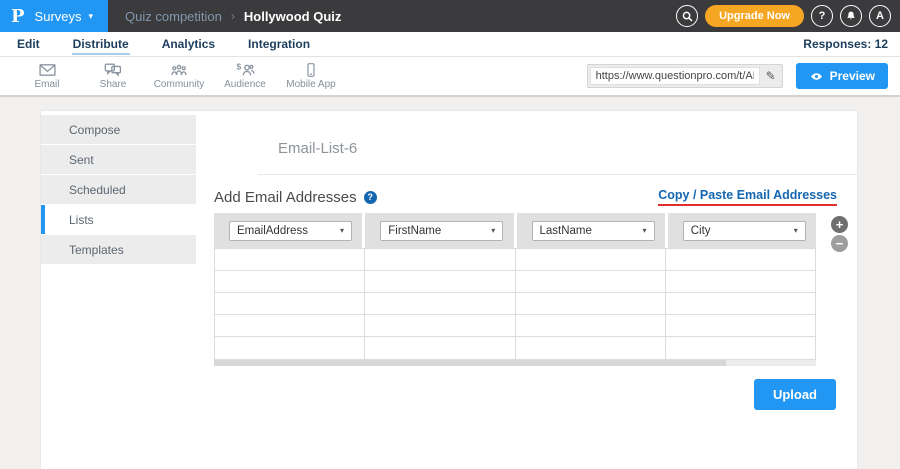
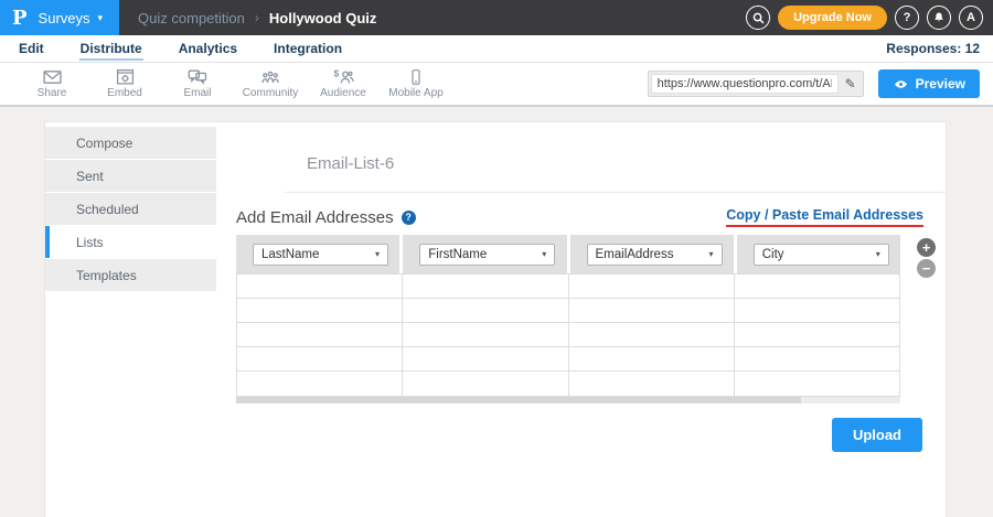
  P
  Surveys
  ▾
  Quiz competition
  ›
  Hollywood Quiz
  Upgrade Now
  ?
  A
  Edit
  Distribute
  Analytics
  Integration
  Responses: 12
- Email
+ Share
+ Embed
- Share
+ Email
  Community
  $
  Audience
  Mobile App
  https://www.questionpro.com/t/A
  ✎
  Preview
  Compose
  Sent
  Scheduled
  Lists
  Templates
  Email-List-6
  Add Email Addresses
  ?
  Copy / Paste Email Addresses
- EmailAddress
+ LastName
  ▾
  FirstName
  ▾
- LastName
+ EmailAddress
  ▾
  City
  ▾
  +
  −
  Upload
